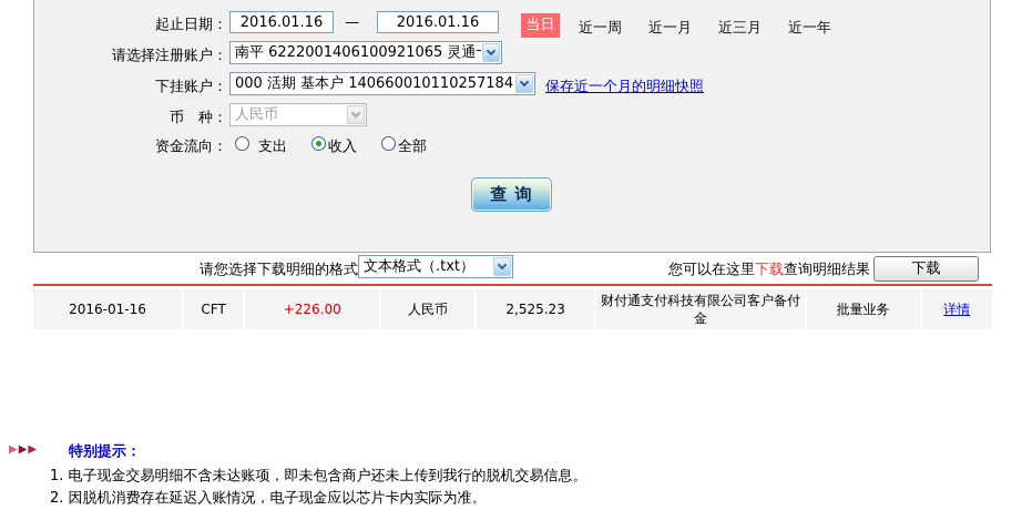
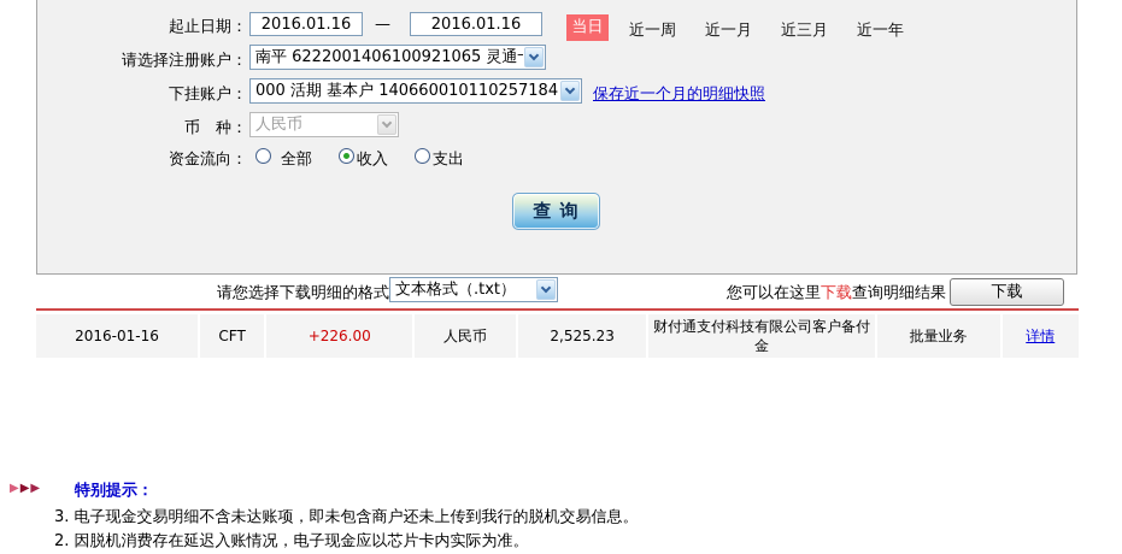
  起止日期：
  2016.01.16
  —
  2016.01.16
  当日
  近一周
  近一月
  近三月
  近一年
  请选择注册账户：
  南平 6222001406100921065 灵通
  下挂账户：
  000 活期 基本户 140660010110257184
  保存近一个月的明细快照
  币 种：
  人民币
  资金流向：
- 支出
+ 全部
  收入
- 全部
+ 支出
  查 询
  请您选择下载明细的格式
  文本格式（.txt）
  您可以在这里下载查询明细结果
  下载
  2016-01-16	CFT	+226.00	人民币	2,525.23	财付通支付科技有限公司客户备付金	批量业务	详情
  ▶▶▶
  特别提示：
- 1. 电子现金交易明细不含未达账项，即未包含商户还未上传到我行的脱机交易信息。
+ 3. 电子现金交易明细不含未达账项，即未包含商户还未上传到我行的脱机交易信息。
  2. 因脱机消费存在延迟入账情况，电子现金应以芯片卡内实际为准。
